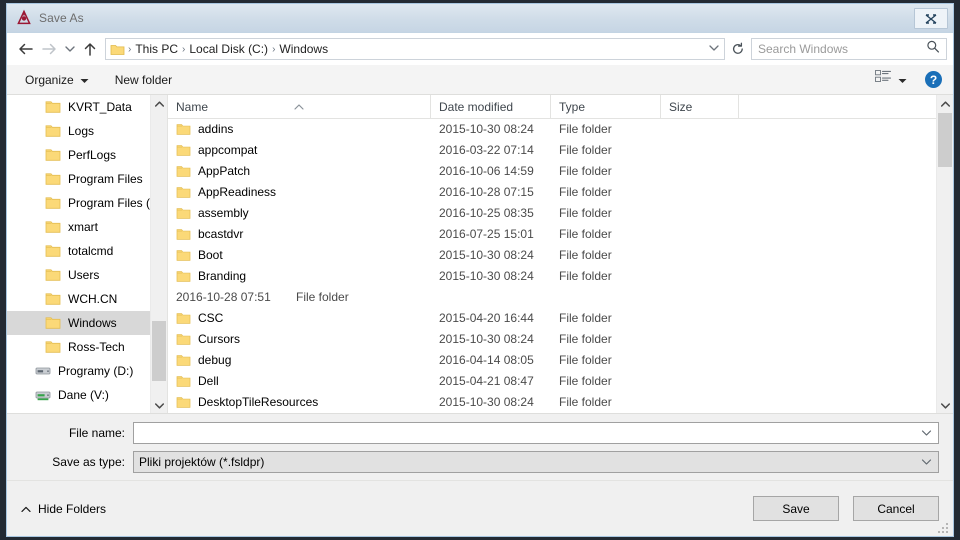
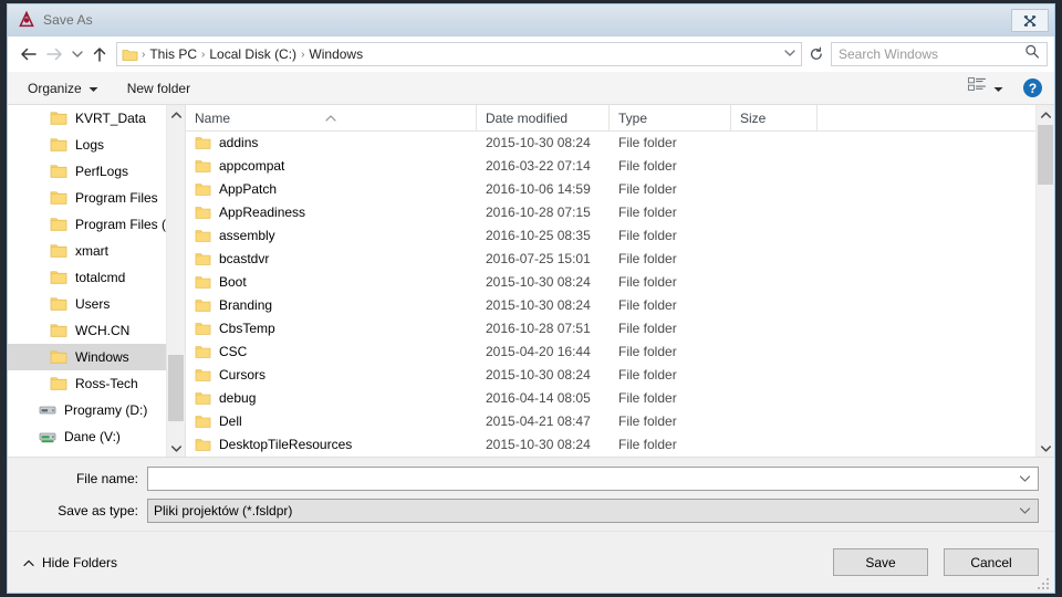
  Save As
  ›
  This PC
  ›
  Local Disk (C:)
  ›
  Windows
  Search Windows
  Organize
  New folder
  ?
  KVRT_Data
  Logs
  PerfLogs
  Program Files
  Program Files (
  xmart
  totalcmd
  Users
  WCH.CN
  Windows
  Ross-Tech
  Programy (D:)
  Dane (V:)
  Name
  Date modified
  Type
  Size
  addins
  2015-10-30 08:24
  File folder
  appcompat
  2016-03-22 07:14
  File folder
  AppPatch
  2016-10-06 14:59
  File folder
  AppReadiness
  2016-10-28 07:15
  File folder
  assembly
  2016-10-25 08:35
  File folder
  bcastdvr
  2016-07-25 15:01
  File folder
  Boot
  2015-10-30 08:24
  File folder
  Branding
  2015-10-30 08:24
  File folder
+ CbsTemp
  2016-10-28 07:51
  File folder
  CSC
  2015-04-20 16:44
  File folder
  Cursors
  2015-10-30 08:24
  File folder
  debug
  2016-04-14 08:05
  File folder
  Dell
  2015-04-21 08:47
  File folder
  DesktopTileResources
  2015-10-30 08:24
  File folder
  File name:
  Save as type:
  Pliki projektów (*.fsldpr)
  Hide Folders
  Save
  Cancel
